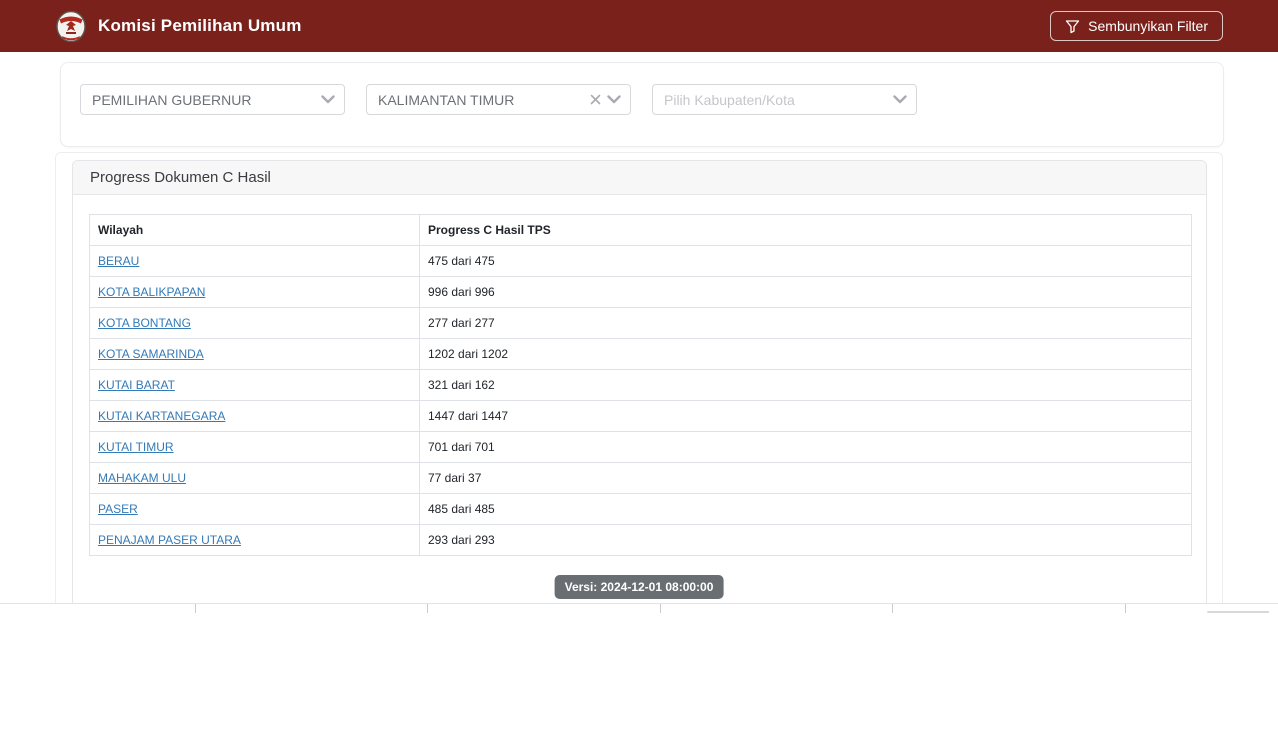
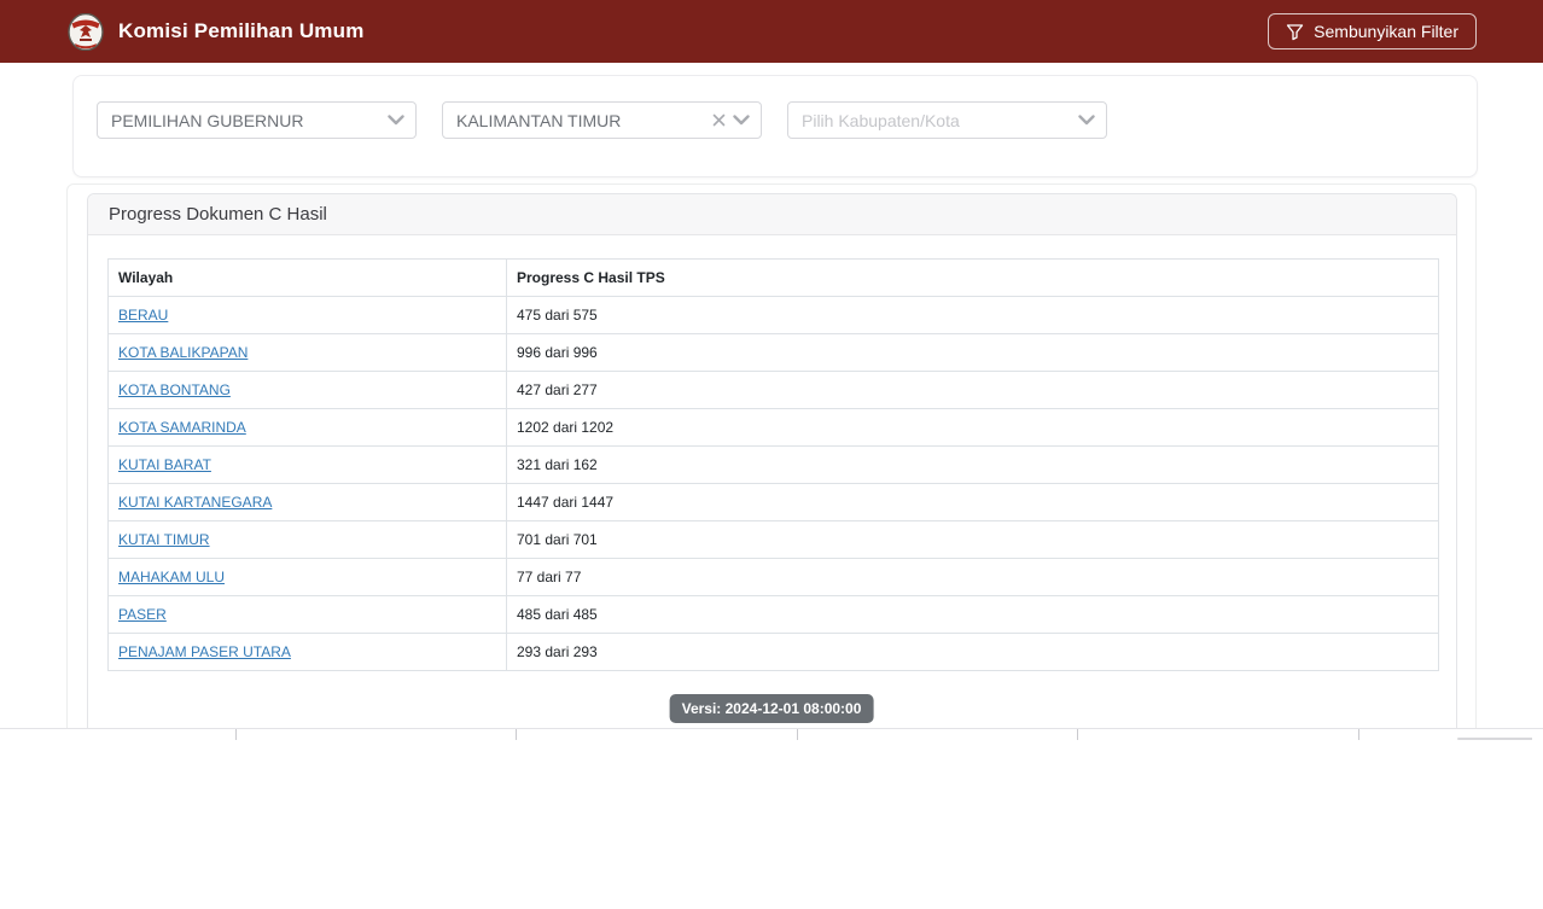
  Komisi Pemilihan Umum
  Sembunyikan Filter
  PEMILIHAN GUBERNUR
  KALIMANTAN TIMUR
  Pilih Kabupaten/Kota
  Progress Dokumen C Hasil
  Wilayah	Progress C Hasil TPS
- BERAU	475 dari 475
+ BERAU	475 dari 575
  KOTA BALIKPAPAN	996 dari 996
- KOTA BONTANG	277 dari 277
+ KOTA BONTANG	427 dari 277
  KOTA SAMARINDA	1202 dari 1202
  KUTAI BARAT	321 dari 162
  KUTAI KARTANEGARA	1447 dari 1447
  KUTAI TIMUR	701 dari 701
- MAHAKAM ULU	77 dari 37
+ MAHAKAM ULU	77 dari 77
  PASER	485 dari 485
  PENAJAM PASER UTARA	293 dari 293
  Versi: 2024-12-01 08:00:00
